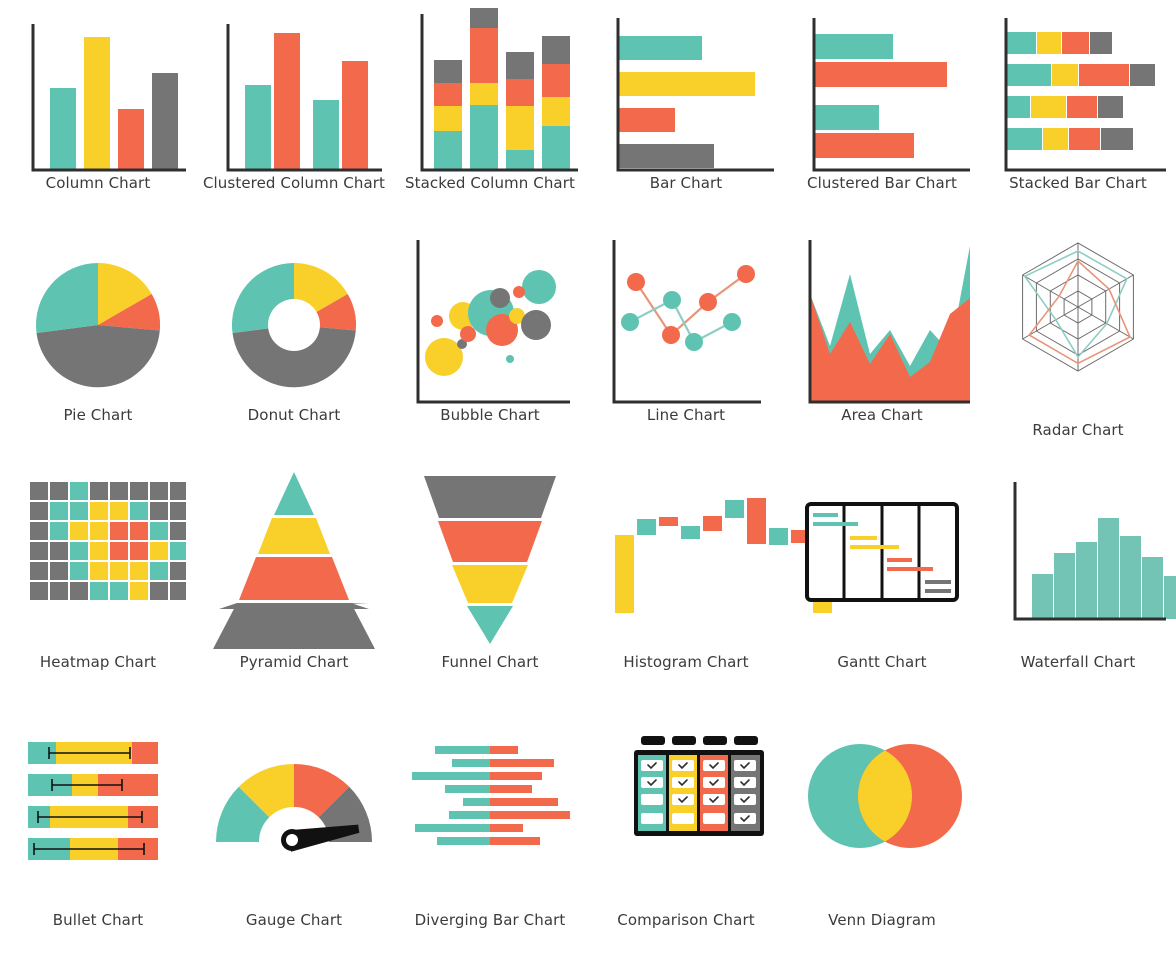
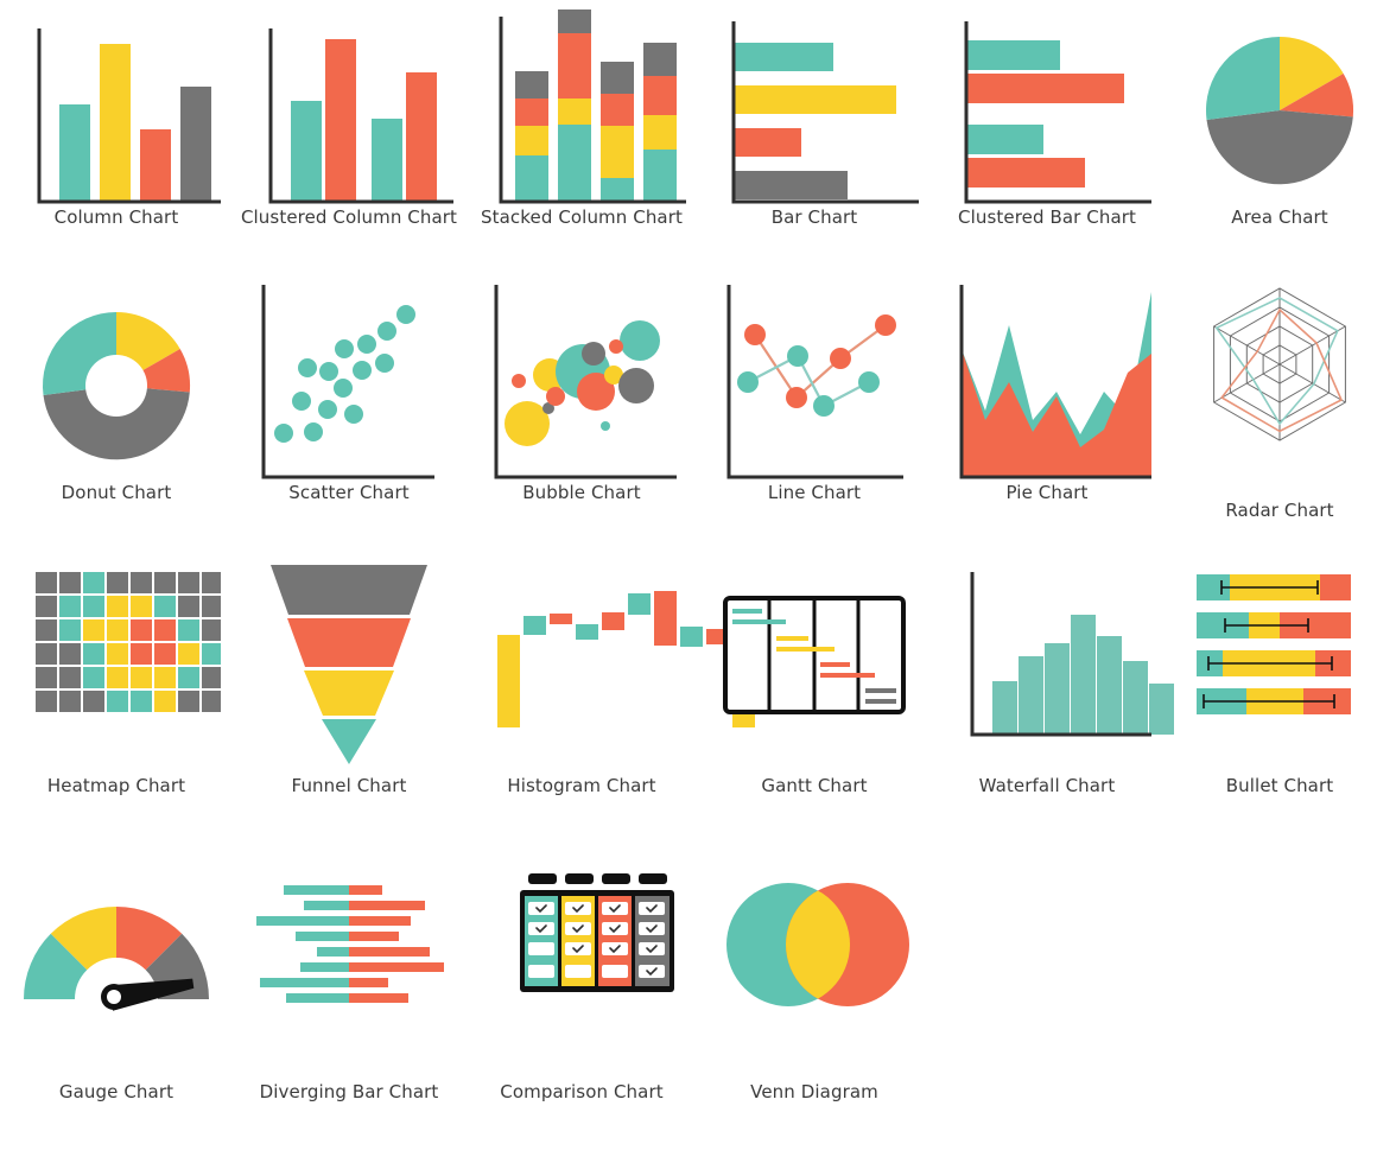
  Column Chart
  Clustered Column Chart
  Stacked Column Chart
  Bar Chart
  Clustered Bar Chart
- Stacked Bar Chart
- Pie Chart
+ Area Chart
  Donut Chart
+ Scatter Chart
  Bubble Chart
  Line Chart
- Area Chart
+ Pie Chart
  Radar Chart
  Heatmap Chart
- Pyramid Chart
  Funnel Chart
  Histogram Chart
  Gantt Chart
  Waterfall Chart
  Bullet Chart
  Gauge Chart
  Diverging Bar Chart
  Comparison Chart
  Venn Diagram
